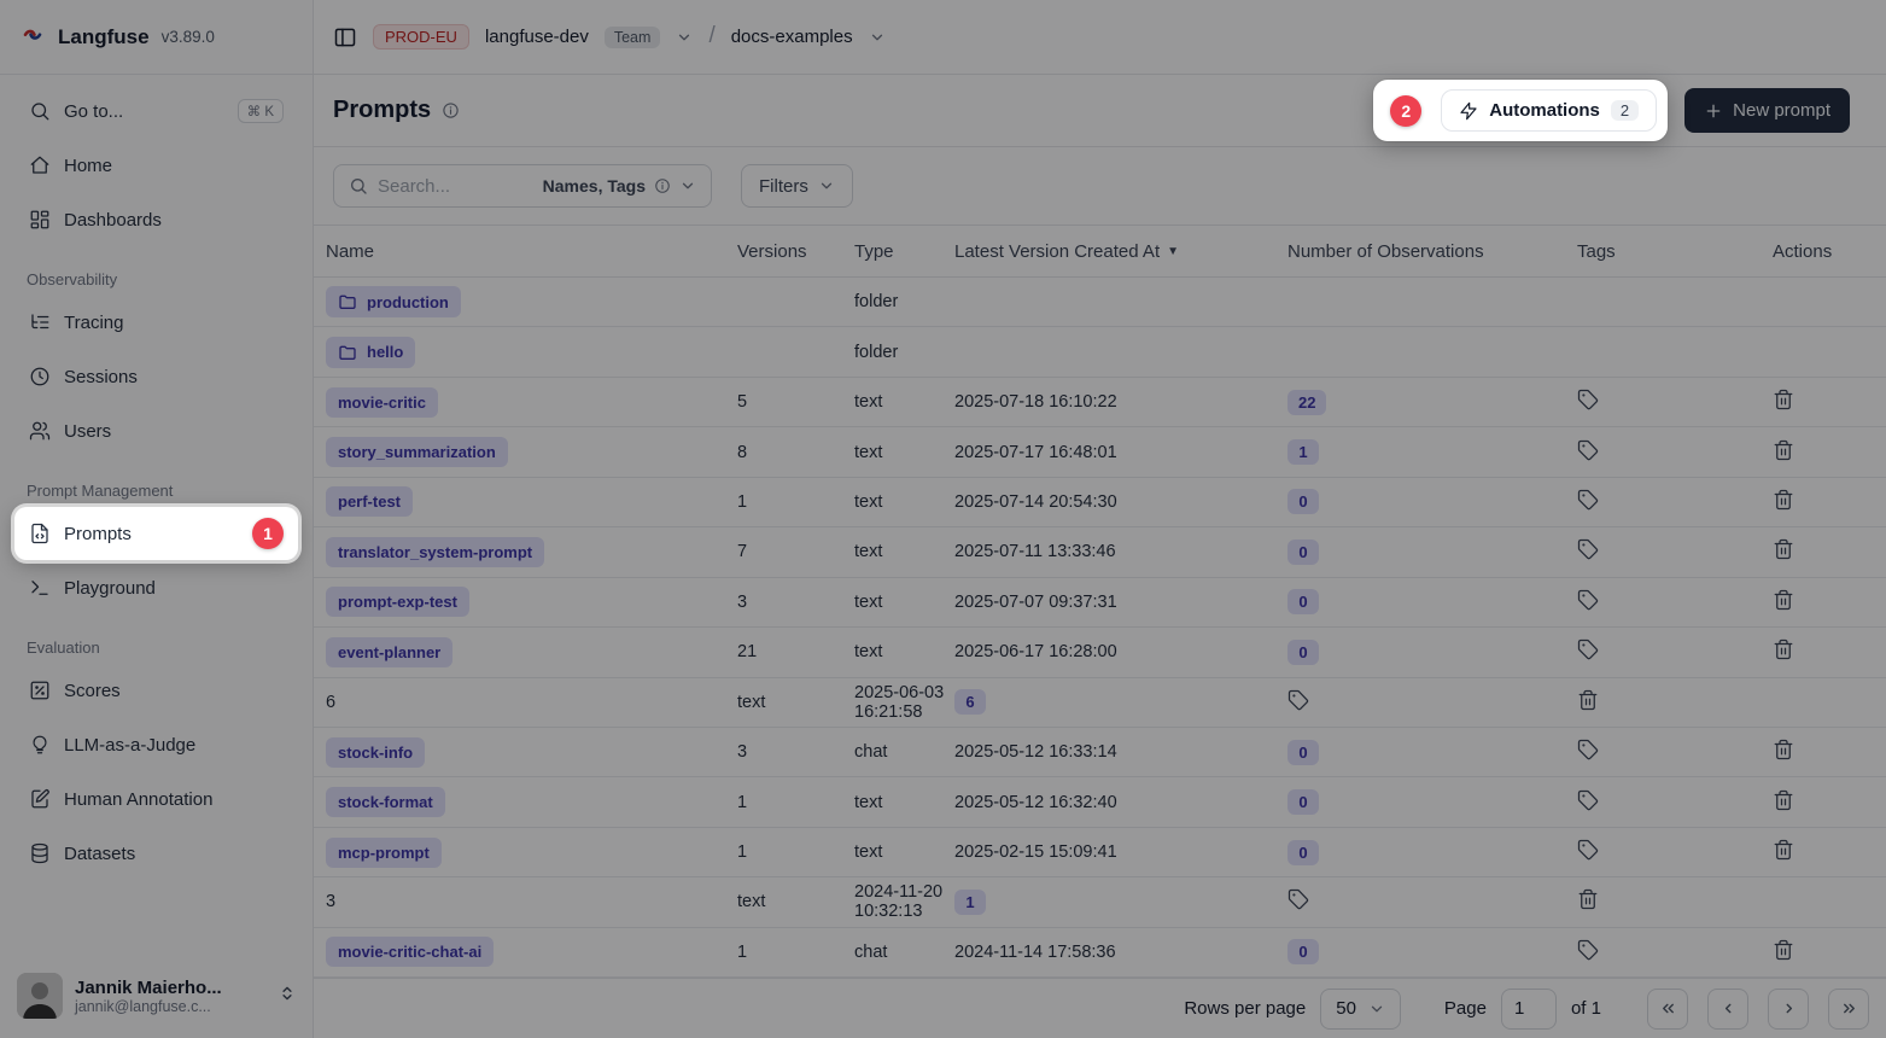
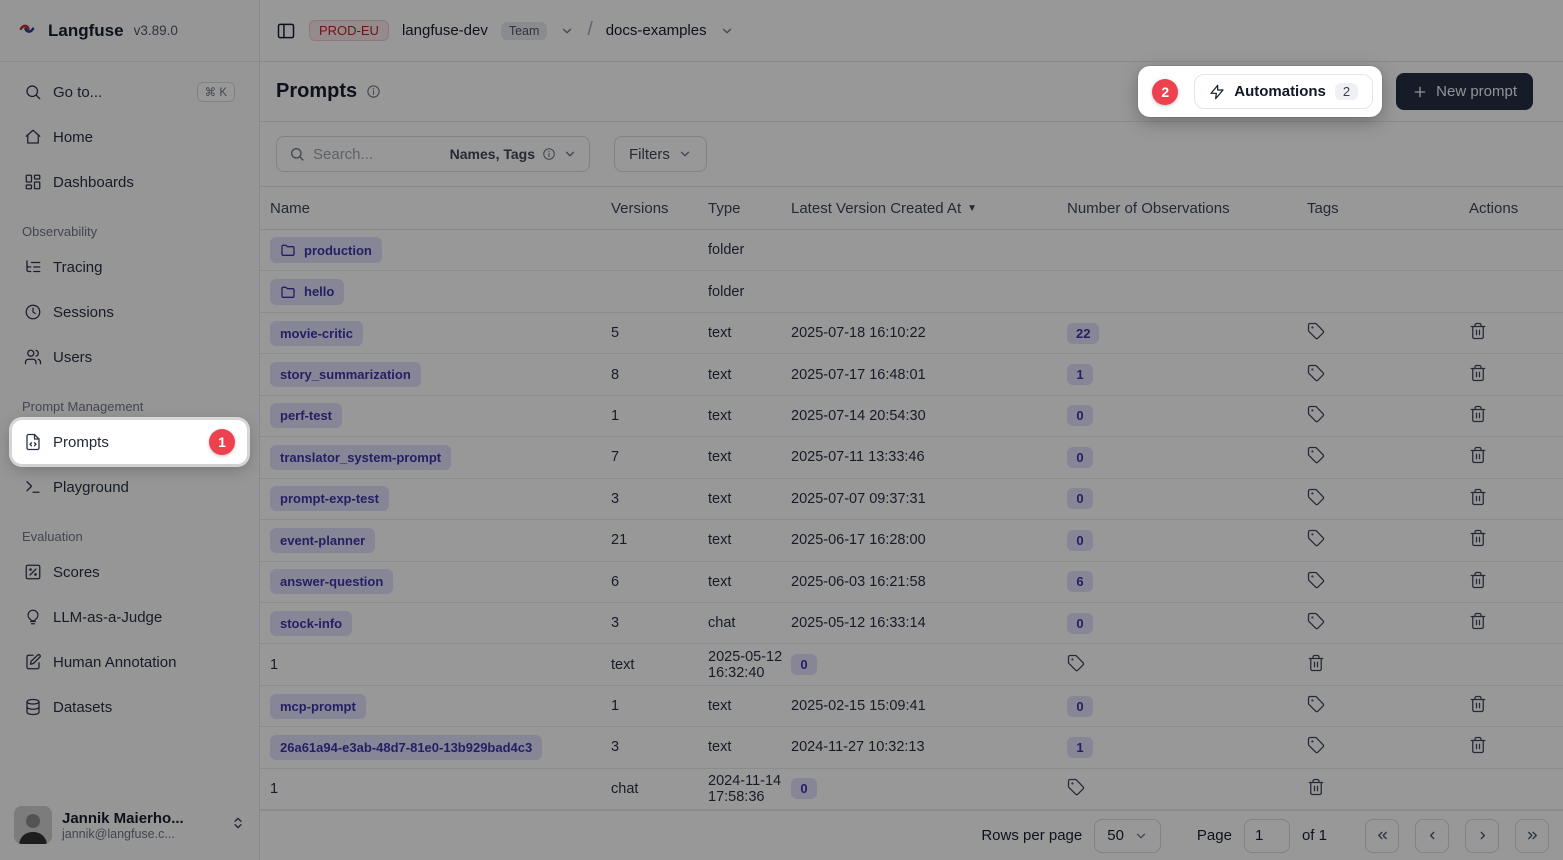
  Langfuse
  v3.89.0
  Go to...
  ⌘ K
  Home
  Dashboards
  Observability
  Tracing
  Sessions
  Users
  Prompt Management
  Prompts
  1
  Playground
  Evaluation
  Scores
  LLM-as-a-Judge
  Human Annotation
  Datasets
  Jannik Maierho...
  jannik@langfuse.c...
  PROD-EU
  langfuse-dev
  Team
  /
  docs-examples
  Prompts
  2
  Automations
  2
  New prompt
  Search...
  Names, Tags
  Filters
  Name
  Versions
  Type
  Latest Version Created At
  ▼
  Number of Observations
  Tags
  Actions
  production
  folder
  hello
  folder
  movie-critic
  5
  text
  2025-07-18 16:10:22
  22
  story_summarization
  8
  text
  2025-07-17 16:48:01
  1
  perf-test
  1
  text
  2025-07-14 20:54:30
  0
  translator_system-prompt
  7
  text
  2025-07-11 13:33:46
  0
  prompt-exp-test
  3
  text
  2025-07-07 09:37:31
  0
  event-planner
  21
  text
  2025-06-17 16:28:00
  0
+ answer-question
  6
  text
  2025-06-03 16:21:58
  6
  stock-info
  3
  chat
  2025-05-12 16:33:14
  0
- stock-format
  1
  text
  2025-05-12 16:32:40
  0
  mcp-prompt
  1
  text
  2025-02-15 15:09:41
  0
+ 26a61a94-e3ab-48d7-81e0-13b929bad4c3
  3
  text
- 2024-11-20 10:32:13
+ 2024-11-27 10:32:13
  1
- movie-critic-chat-ai
  1
  chat
  2024-11-14 17:58:36
  0
  Rows per page
  50
  Page
  1
  of 1
